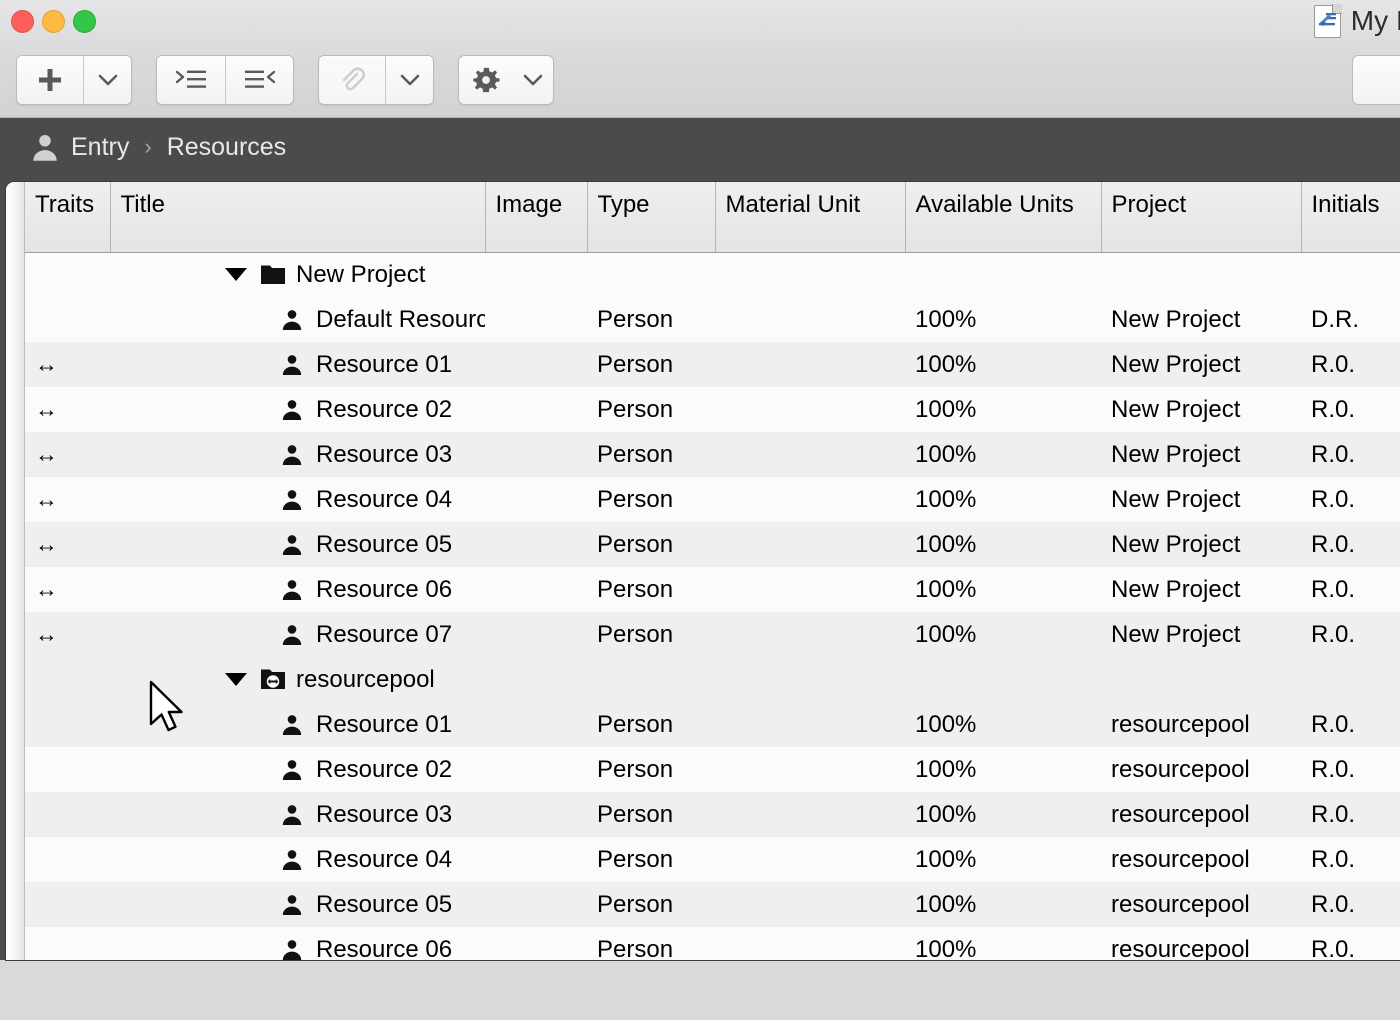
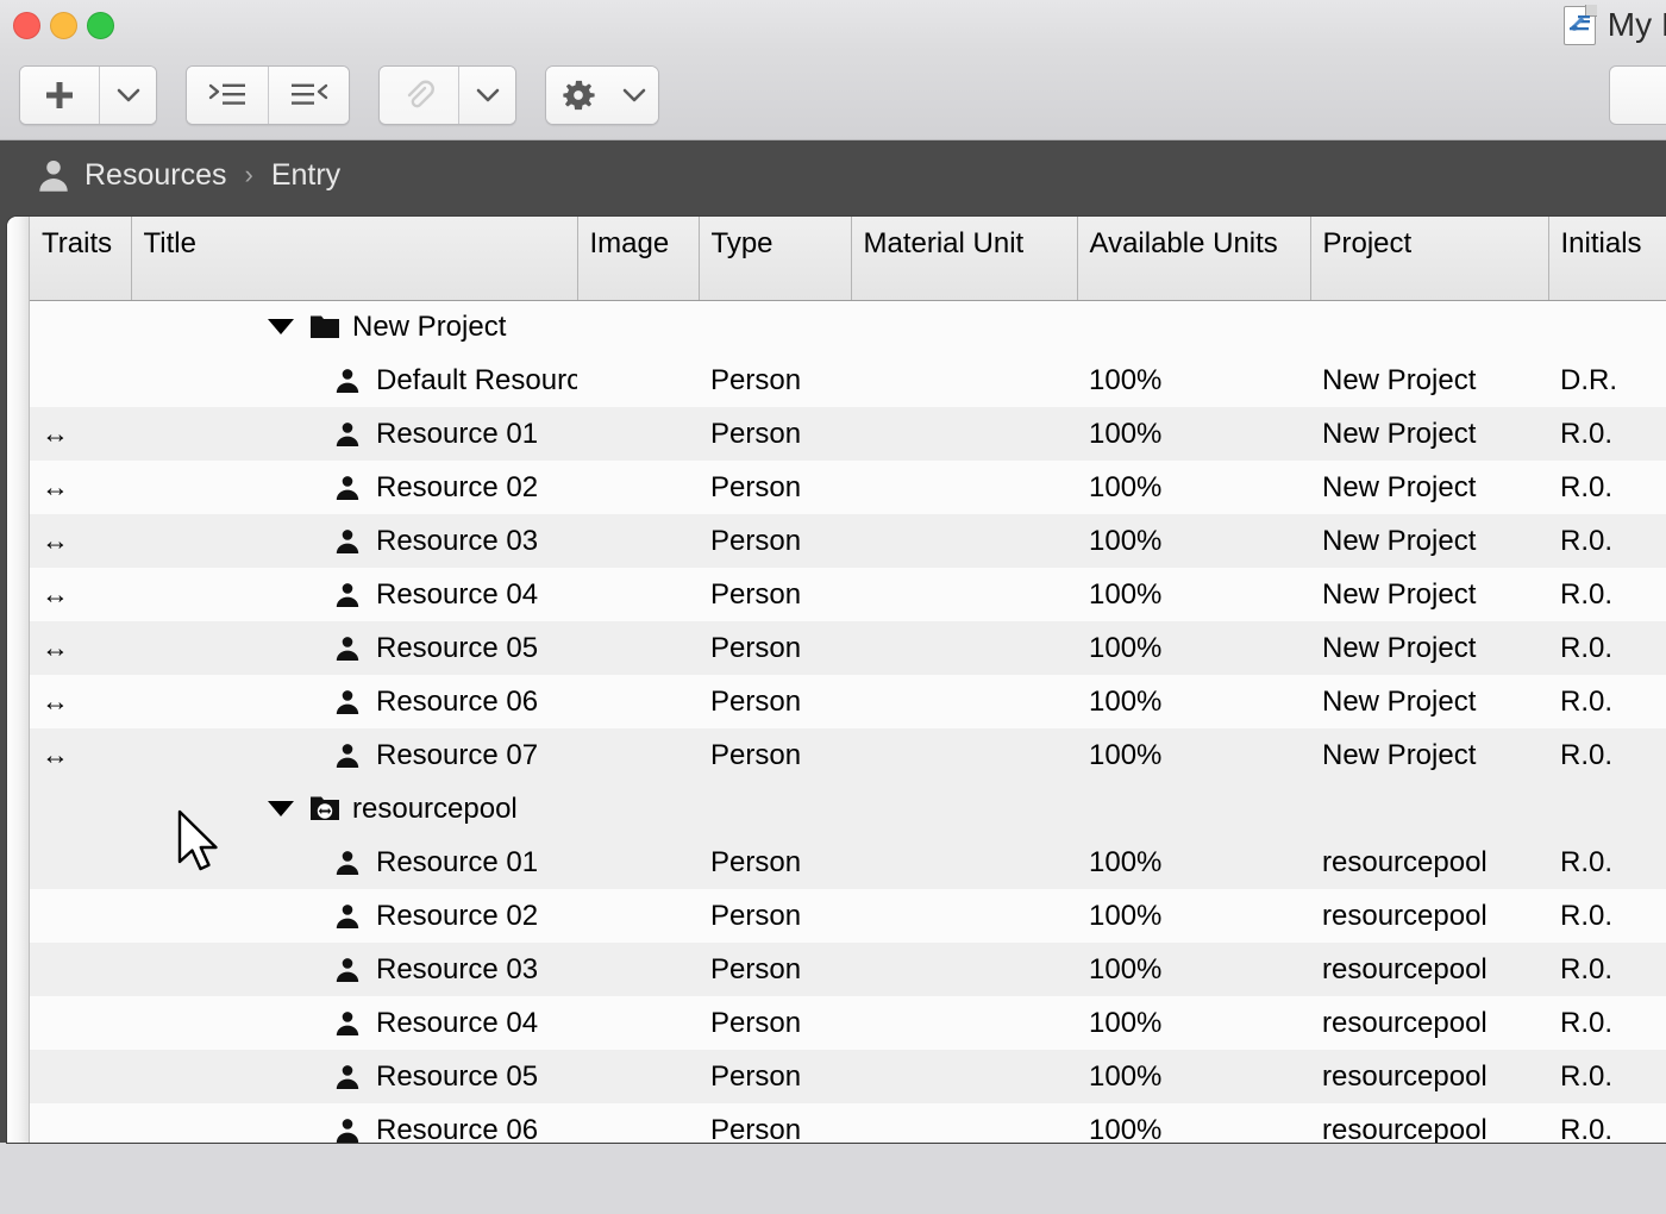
- Entry
+ Resources
  ›
- Resources
+ Entry
  Traits	Title	Image	Type	Material Unit	Available Units	Project	Initials
  	New Project
  	Default Resourc		Person		100%	New Project	D.R.
  ↔	Resource 01		Person		100%	New Project	R.0.
  ↔	Resource 02		Person		100%	New Project	R.0.
  ↔	Resource 03		Person		100%	New Project	R.0.
  ↔	Resource 04		Person		100%	New Project	R.0.
  ↔	Resource 05		Person		100%	New Project	R.0.
  ↔	Resource 06		Person		100%	New Project	R.0.
  ↔	Resource 07		Person		100%	New Project	R.0.
  	resourcepool
  	Resource 01		Person		100%	resourcepool	R.0.
  	Resource 02		Person		100%	resourcepool	R.0.
  	Resource 03		Person		100%	resourcepool	R.0.
  	Resource 04		Person		100%	resourcepool	R.0.
  	Resource 05		Person		100%	resourcepool	R.0.
  	Resource 06		Person		100%	resourcepool	R.0.
